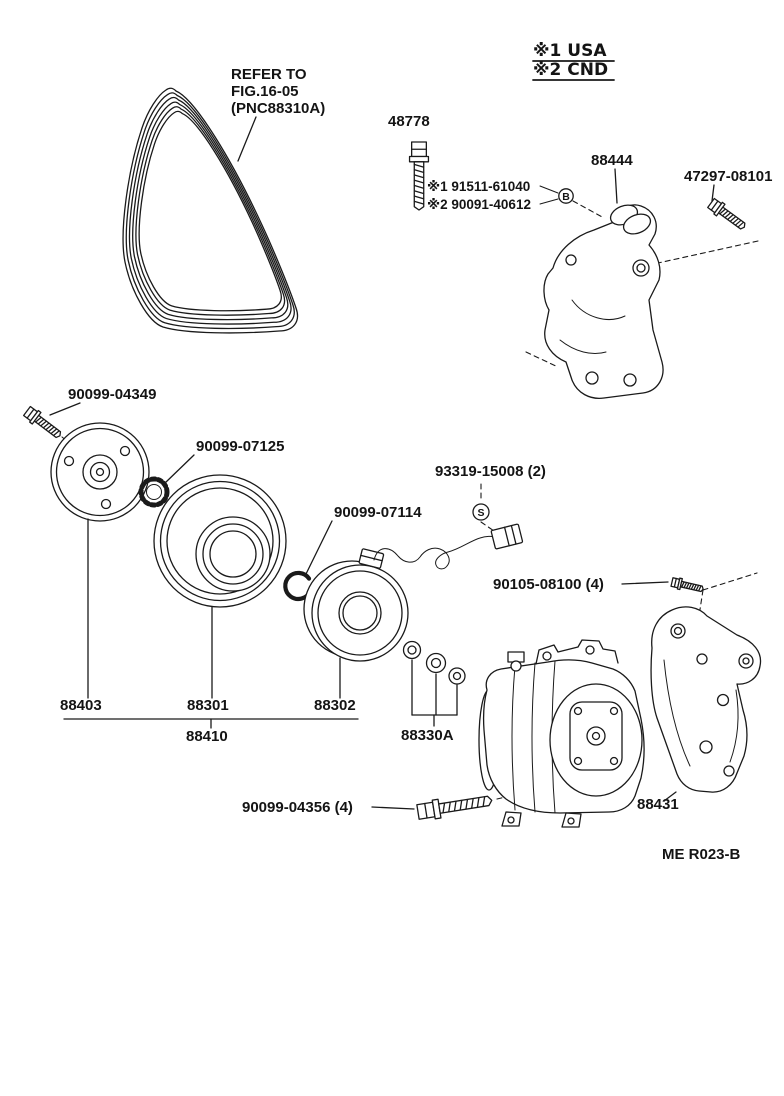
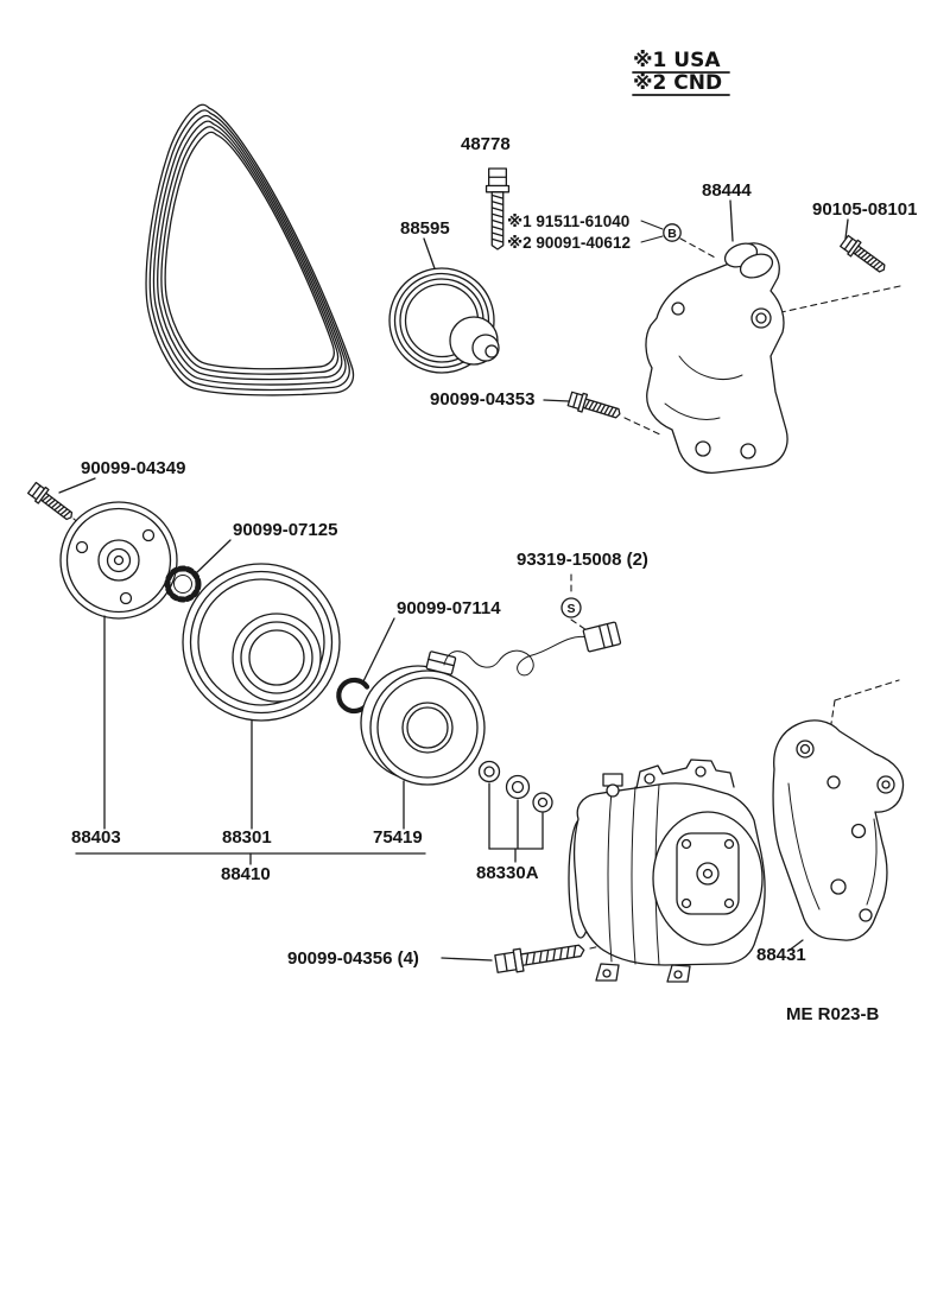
- REFER TO
- FIG.16-05
- (PNC88310A)
  ※1 USA
  ※2 CND
+ 88595
  48778
  88444
  ※1 91511-61040
  ※2 90091-40612
  B
- 47297-08101
+ 90105-08101
+ 90099-04353
  90099-04349
  90099-07125
  90099-07114
  93319-15008 (2)
  S
  88330A
  88431
- 90105-08100 (4)
  90099-04356 (4)
  88403
  88301
- 88302
+ 75419
  88410
  ME R023-B
